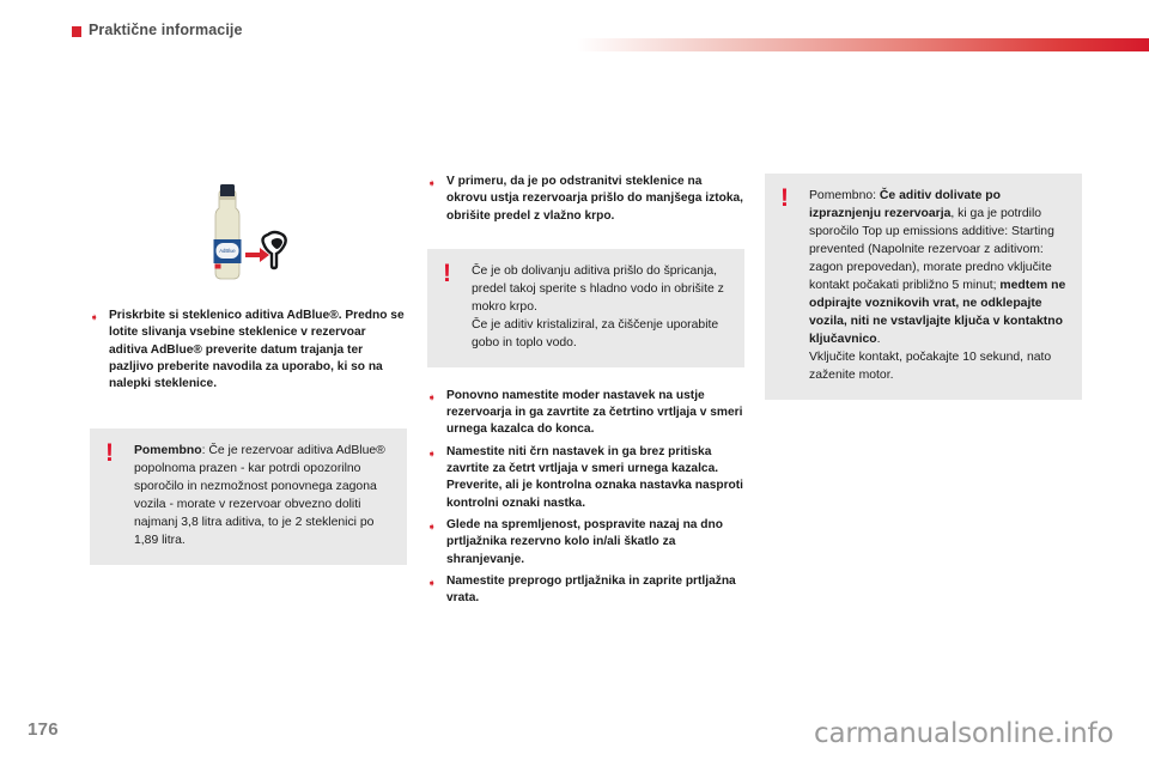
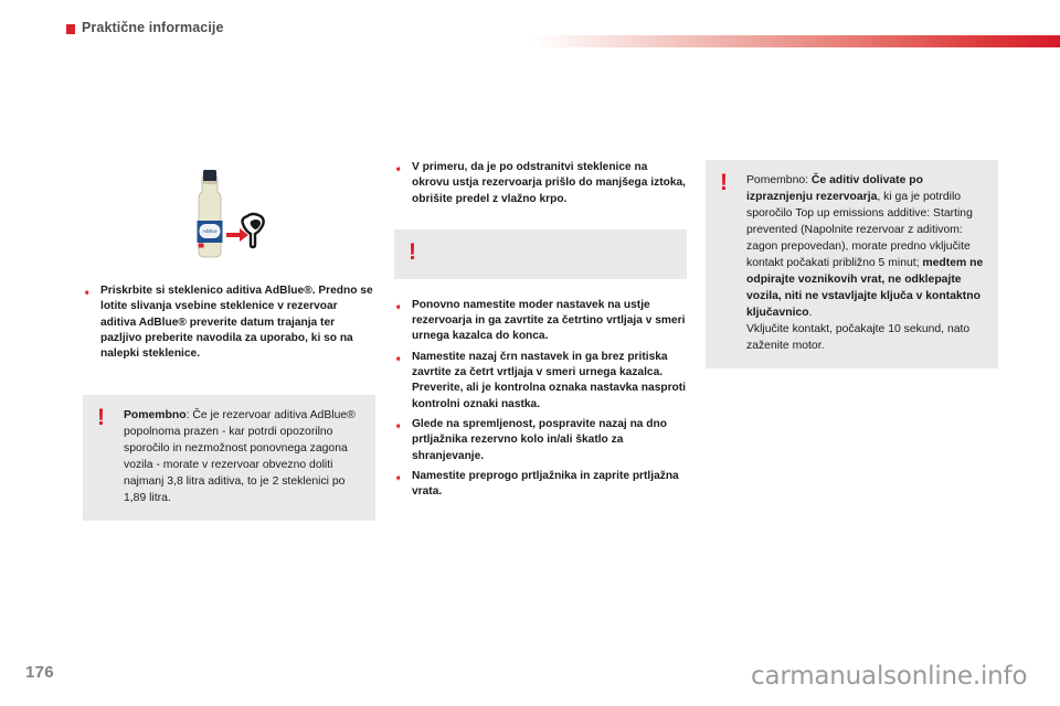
  Praktične informacije
  ➧
  Priskrbite si steklenico aditiva AdBlue®. Predno se lotite slivanja vsebine steklenice v rezervoar aditiva AdBlue® preverite datum trajanja ter pazljivo preberite navodila za uporabo, ki so na nalepki steklenice.
  !
  Pomembno: Če je rezervoar aditiva AdBlue® popolnoma prazen - kar potrdi opozorilno sporočilo in nezmožnost ponovnega zagona vozila - morate v rezervoar obvezno doliti najmanj 3,8 litra aditiva, to je 2 steklenici po 1,89 litra.
  ➧
  V primeru, da je po odstranitvi steklenice na okrovu ustja rezervoarja prišlo do manjšega iztoka, obrišite predel z vlažno krpo.
  !
- Če je ob dolivanju aditiva prišlo do špricanja, predel takoj sperite s hladno vodo in obrišite z mokro krpo.
- Če je aditiv kristaliziral, za čiščenje uporabite gobo in toplo vodo.
  ➧
  Ponovno namestite moder nastavek na ustje rezervoarja in ga zavrtite za četrtino vrtljaja v smeri urnega kazalca do konca.
  ➧
- Namestite niti črn nastavek in ga brez pritiska zavrtite za četrt vrtljaja v smeri urnega kazalca. Preverite, ali je kontrolna oznaka nastavka nasproti kontrolni oznaki nastka.
+ Namestite nazaj črn nastavek in ga brez pritiska zavrtite za četrt vrtljaja v smeri urnega kazalca. Preverite, ali je kontrolna oznaka nastavka nasproti kontrolni oznaki nastka.
  ➧
  Glede na spremljenost, pospravite nazaj na dno prtljažnika rezervno kolo in/ali škatlo za shranjevanje.
  ➧
  Namestite preprogo prtljažnika in zaprite prtljažna vrata.
  !
  Pomembno: Če aditiv dolivate po izpraznjenju rezervoarja, ki ga je potrdilo sporočilo Top up emissions additive: Starting prevented (Napolnite rezervoar z aditivom: zagon prepovedan), morate predno vključite kontakt počakati približno 5 minut; medtem ne odpirajte voznikovih vrat, ne odklepajte vozila, niti ne vstavljajte ključa v kontaktno ključavnico.
  Vključite kontakt, počakajte 10 sekund, nato zaženite motor.
  176
  carmanualsonline.info
